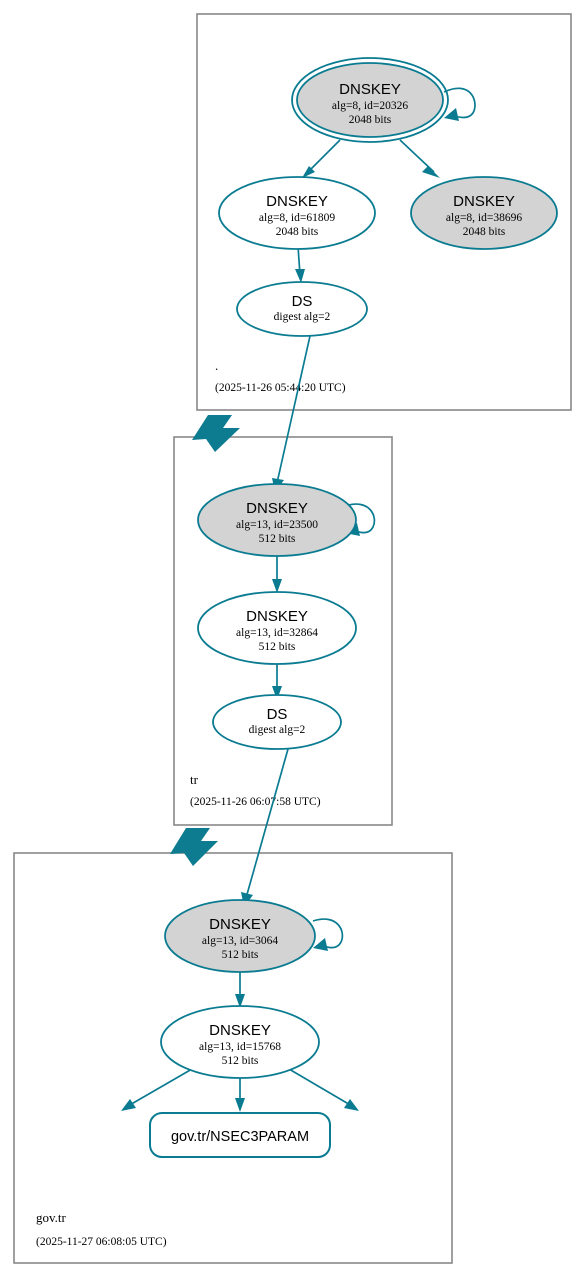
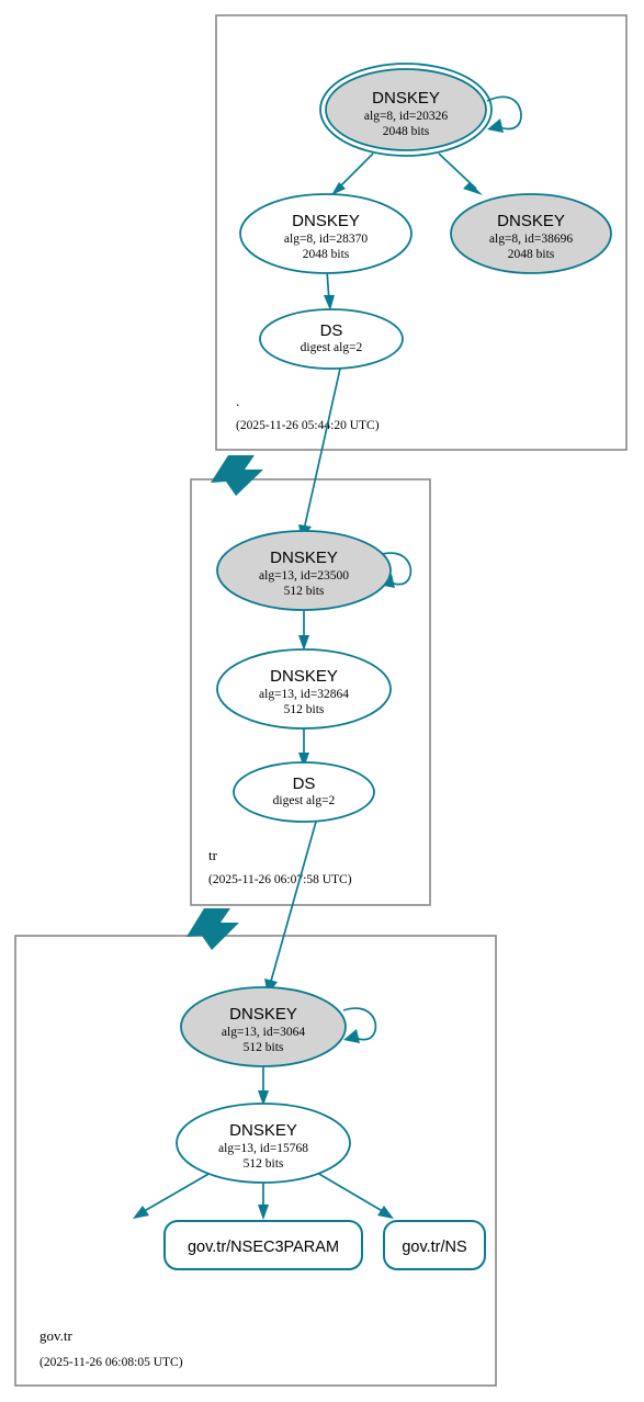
  DNSKEY
  alg=8, id=20326
  2048 bits
  DNSKEY
- alg=8, id=61809
+ alg=8, id=28370
  2048 bits
  DNSKEY
  alg=8, id=38696
  2048 bits
  DS
  digest alg=2
  .
  (2025-11-26 05:4:20 UTC)
  DNSKEY
  alg=13, id=23500
  512 bits
  DNSKEY
  alg=13, id=32864
  512 bits
  DS
  digest alg=2
  tr
  (2025-11-26 06:0:58 UTC)
  DNSKEY
  alg=13, id=3064
  512 bits
  DNSKEY
  alg=13, id=15768
  512 bits
  gov.tr/NSEC3PARAM
+ gov.tr/NS
  gov.tr
- (2025-11-27 06:08:05 UTC)
+ (2025-11-26 06:08:05 UTC)
